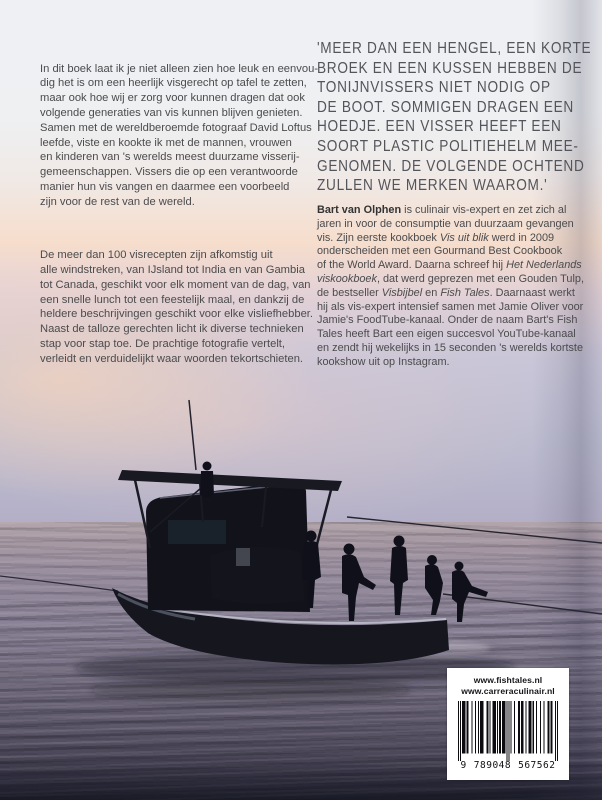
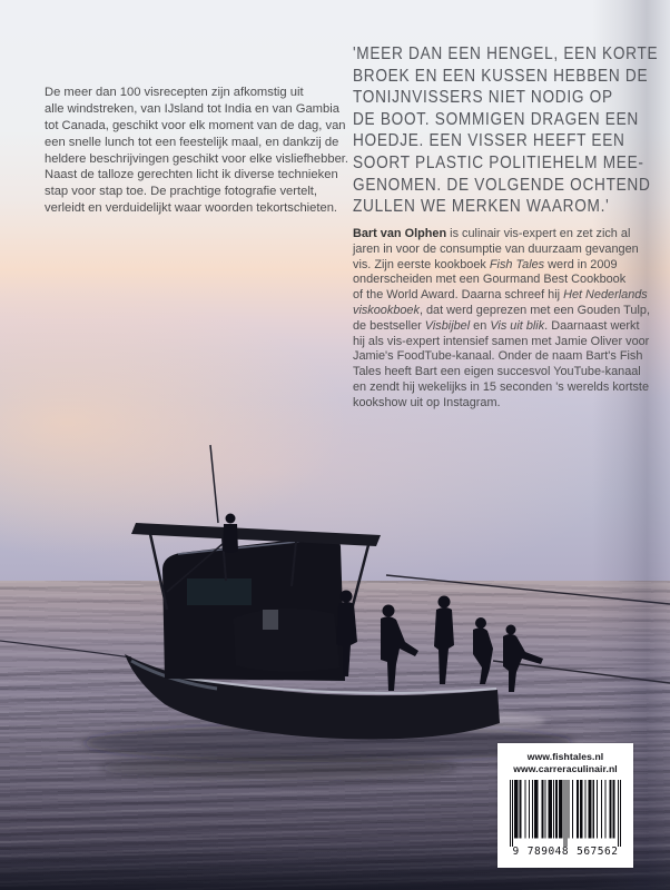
- In dit boek laat ik je niet alleen zien hoe leuk en eenvou-
- dig het is om een heerlijk visgerecht op tafel te zetten,
- maar ook hoe wij er zorg voor kunnen dragen dat ook
- volgende generaties van vis kunnen blijven genieten.
- Samen met de wereldberoemde fotograaf David Loftus
- leefde, viste en kookte ik met de mannen, vrouwen
- en kinderen van 's werelds meest duurzame visserij-
- gemeenschappen. Vissers die op een verantwoorde
- manier hun vis vangen en daarmee een voorbeeld
- zijn voor de rest van de wereld.
  De meer dan 100 visrecepten zijn afkomstig uit
  alle windstreken, van IJsland tot India en van Gambia
  tot Canada, geschikt voor elk moment van de dag, van
  een snelle lunch tot een feestelijk maal, en dankzij de
  heldere beschrijvingen geschikt voor elke visliefhebber.
  Naast de talloze gerechten licht ik diverse technieken
  stap voor stap toe. De prachtige fotografie vertelt,
  verleidt en verduidelijkt waar woorden tekortschieten.
  'MEER DAN EEN HENGEL, EEN KORTE
  BROEK EN EEN KUSSEN HEBBEN DE
  TONIJNVISSERS NIET NODIG OP
  DE BOOT. SOMMIGEN DRAGEN EEN
  HOEDJE. EEN VISSER HEEFT EEN
  SOORT PLASTIC POLITIEHELM MEE-
  GENOMEN. DE VOLGENDE OCHTEND
  ZULLEN WE MERKEN WAAROM.'
  Bart van Olphen is culinair vis-expert en zet zich al
  jaren in voor de consumptie van duurzaam gevangen
- vis. Zijn eerste kookboek Vis uit blik werd in 2009
+ vis. Zijn eerste kookboek Fish Tales werd in 2009
  onderscheiden met een Gourmand Best Cookbook
  of the World Award. Daarna schreef hij Het Nederlands
  viskookboek, dat werd geprezen met een Gouden Tulp,
- de bestseller Visbijbel en Fish Tales. Daarnaast werkt
+ de bestseller Visbijbel en Vis uit blik. Daarnaast werkt
  hij als vis-expert intensief samen met Jamie Oliver voor
  Jamie's FoodTube-kanaal. Onder de naam Bart's Fish
  Tales heeft Bart een eigen succesvol YouTube-kanaal
  en zendt hij wekelijks in 15 seconden 's werelds kortste
  kookshow uit op Instagram.
  www.fishtales.nl
  www.carreraculinair.nl
  9
  789048
  567562
